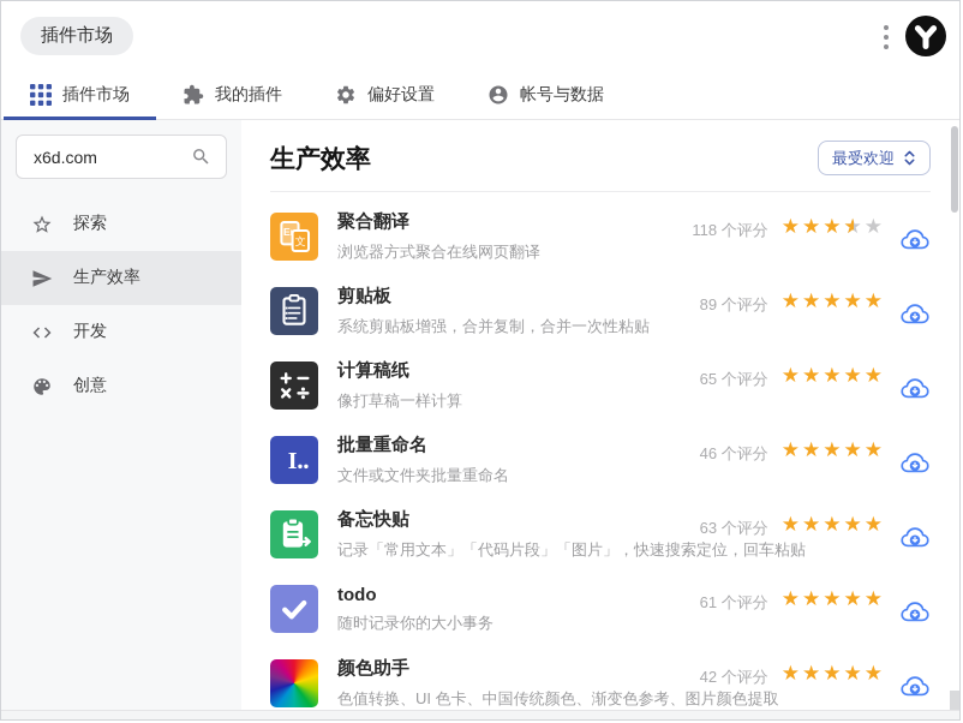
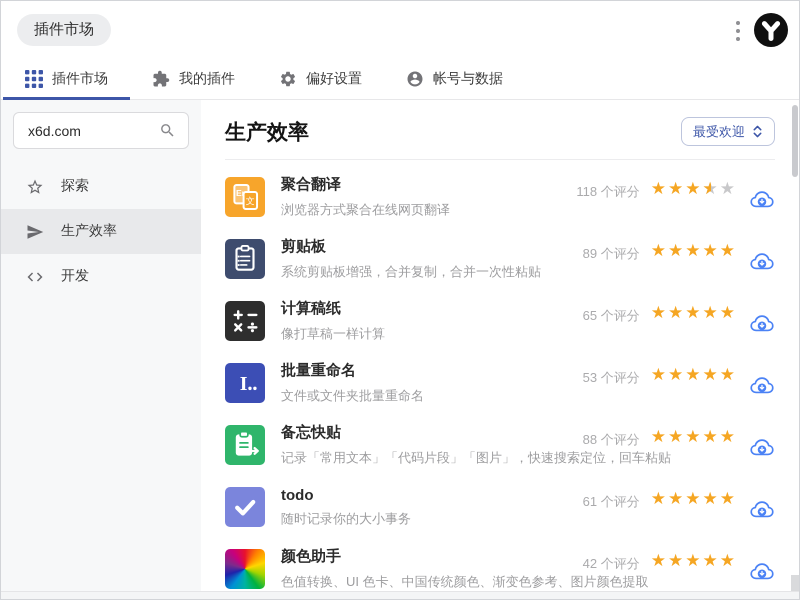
  插件市场
  插件市场
  我的插件
  偏好设置
  帐号与数据
  x6d.com
  探索
  生产效率
  开发
- 创意
  生产效率
  最受欢迎
  文
  聚合翻译
  浏览器方式聚合在线网页翻译
  118 个评分
  ★★★★★
  剪贴板
  系统剪贴板增强，合并复制，合并一次性粘贴
  89 个评分
  ★★★★★
  计算稿纸
  像打草稿一样计算
  65 个评分
  ★★★★★
  I
  批量重命名
  文件或文件夹批量重命名
- 46 个评分
+ 53 个评分
  ★★★★★
  备忘快贴
  记录「常用文本」「代码片段」「图片」，快速搜索定位，回车粘贴
- 63 个评分
+ 88 个评分
  ★★★★★
  todo
  随时记录你的大小事务
  61 个评分
  ★★★★★
  颜色助手
  色值转换、UI 色卡、中国传统颜色、渐变色参考、图片颜色提取
  42 个评分
  ★★★★★
